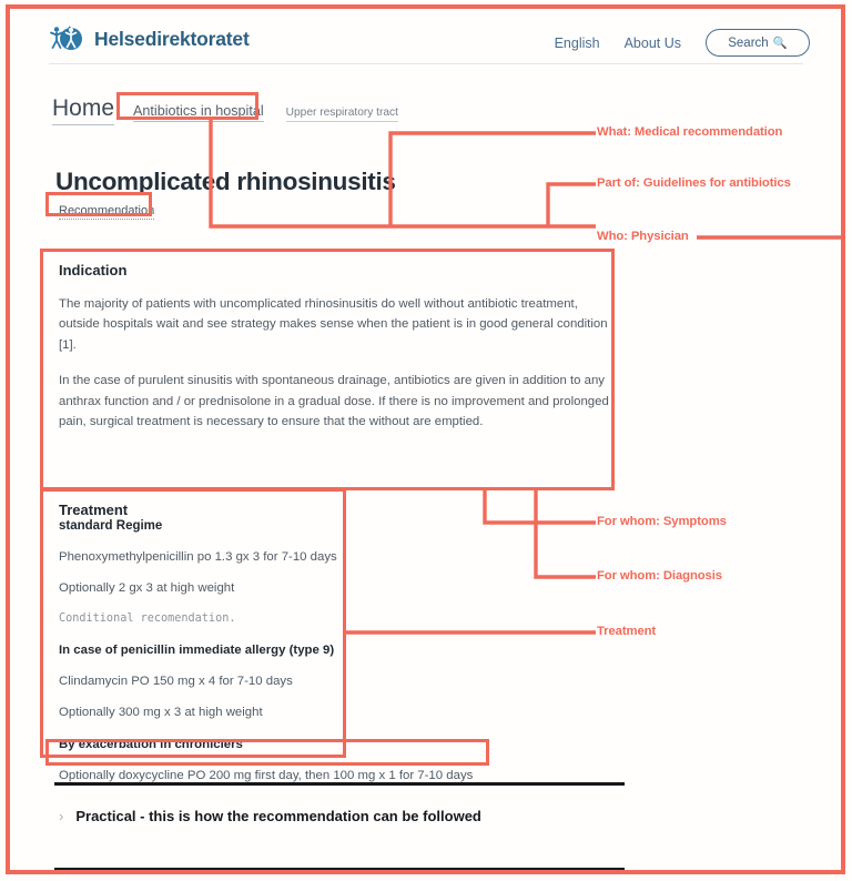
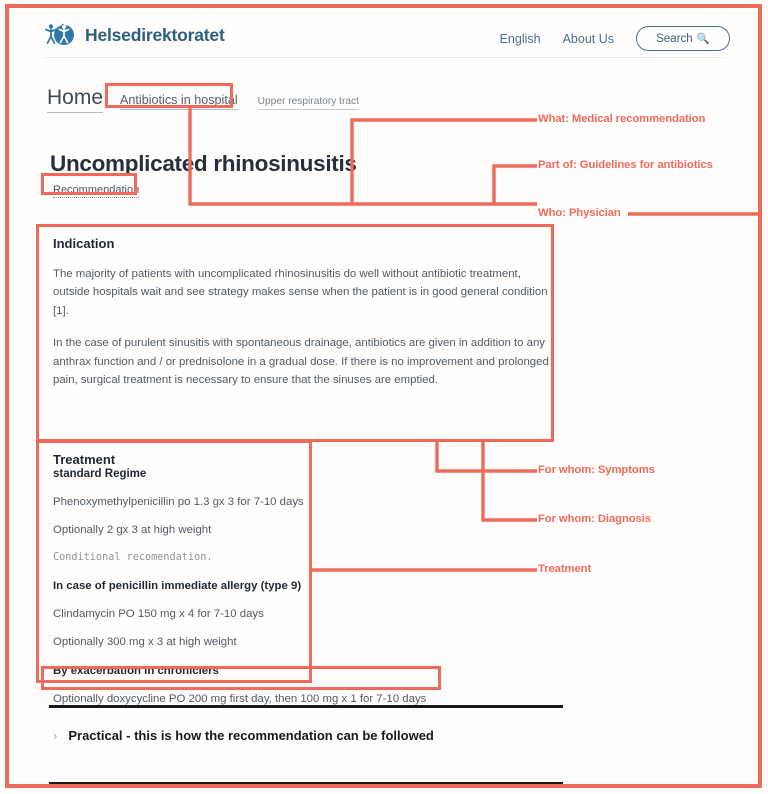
  Helsedirektoratet
  English
  About Us
  Search
  🔍
  Home
  Antibiotics in hospital
  Upper respiratory tract
  Uncomplicated rhinosinusiti
  Recommendation
  Indication
  The majority of patients with uncomplicated rhinosinusitis do well without antibiotic treatment, outside hospitals wait and see strategy makes sense when the patient is in good general condition [1].
- In the case of purulent sinusitis with spontaneous drainage, antibiotics are given in addition to any anthrax function and / or prednisolone in a gradual dose. If there is no improvement and prolonged pain, surgical treatment is necessary to ensure that the without are emptied.
+ In the case of purulent sinusitis with spontaneous drainage, antibiotics are given in addition to any anthrax function and / or prednisolone in a gradual dose. If there is no improvement and prolonged pain, surgical treatment is necessary to ensure that the sinuses are emptied.
  Treatment
  standard Regime
  Phenoxymethylpenicillin po 1.3 gx 3 for 7-10 days
  Optionally 2 gx 3 at high weight
  Conditional recomendation.
  In case of penicillin immediate allergy (type 9)
  Clindamycin PO 150 mg x 4 for 7-10 days
  Optionally 300 mg x 3 at high weight
  By exacerbation in chroniclers
  Optionally doxycycline PO 200 mg first day, then 100 mg x 1 for 7-10 days
  ›
  Practical - this is how the recommendation can be followed
  What: Medical recommendation
  Part of: Guidelines for antibiotics
  Who: Physician
  For whom: Symptoms
  For whom: Diagnosis
  Treatment
